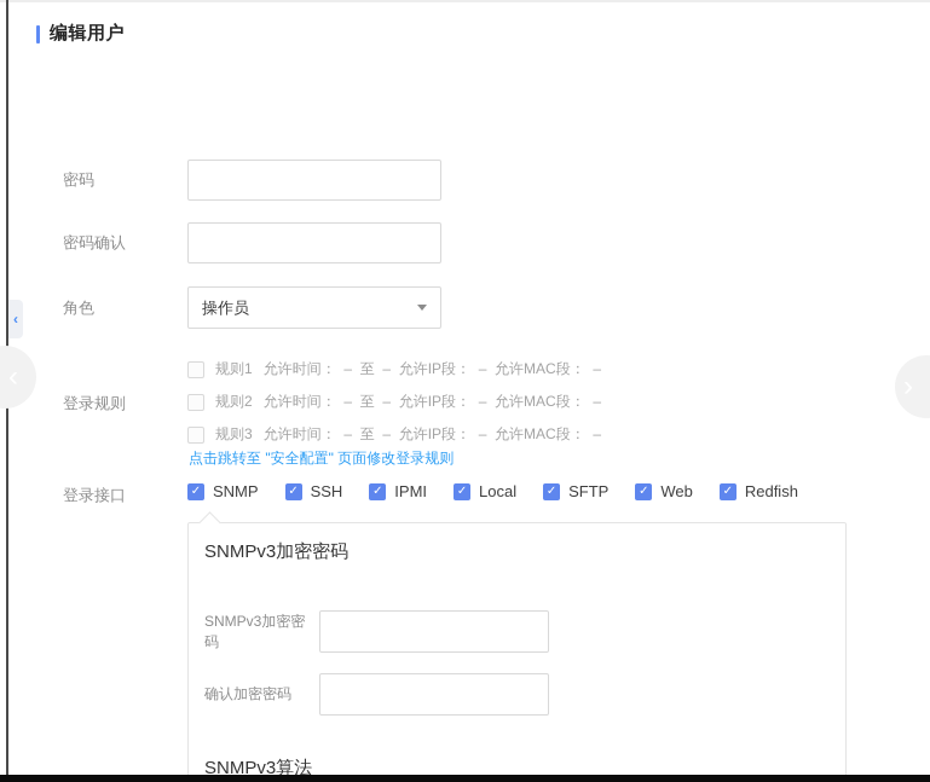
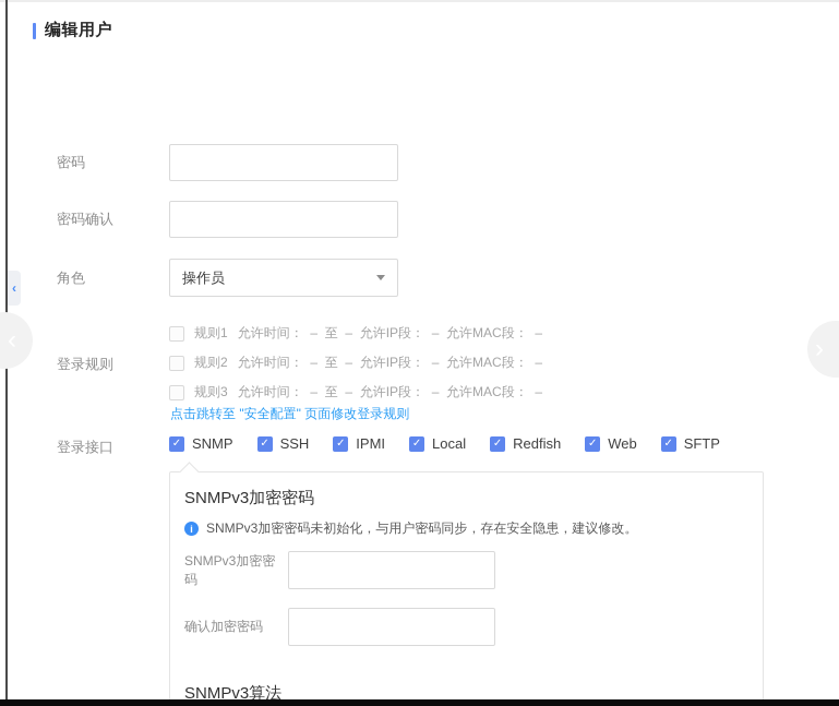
  编辑用户
  密码
  密码确认
  角色
  操作员
  登录规则
  规则1
  允许时间： – 至 – 允许IP段： – 允许MAC段： –
  规则2
  允许时间： – 至 – 允许IP段： – 允许MAC段： –
  规则3
  允许时间： – 至 – 允许IP段： – 允许MAC段： –
  点击跳转至 "安全配置" 页面修改登录规则
  登录接口
  ✓
  SNMP
  ✓
  SSH
  ✓
  IPMI
  ✓
  Local
  ✓
- SFTP
+ Redfish
  ✓
  Web
  ✓
- Redfish
+ SFTP
  SNMPv3加密密码
+ i
+ SNMPv3加密密码未初始化，与用户密码同步，存在安全隐患，建议修改。
  SNMPv3加密密码
  确认加密密码
  SNMPv3算法
  ‹
